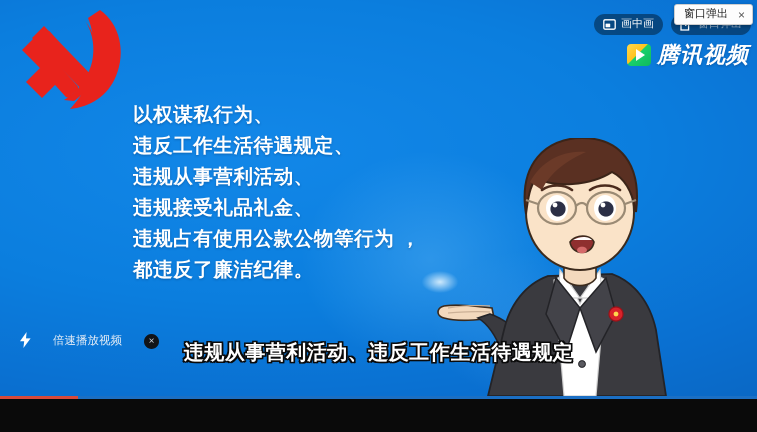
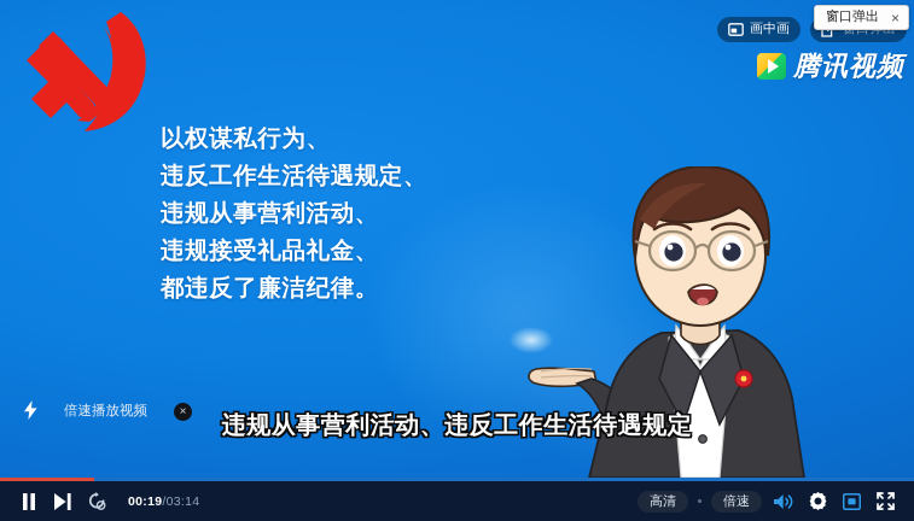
  以权谋私行为、
  违反工作生活待遇规定、
  违规从事营利活动、
  违规接受礼品礼金、
- 违规占有使用公款公物等行为 ，
  都违反了廉洁纪律。
  画中画
  窗口弹出
  ×
  腾讯视频
  倍速播放视频
  ×
  违规从事营利活动、违反工作生活待遇规定
+ 00:19/03:14
+ 高清
+ 倍速
